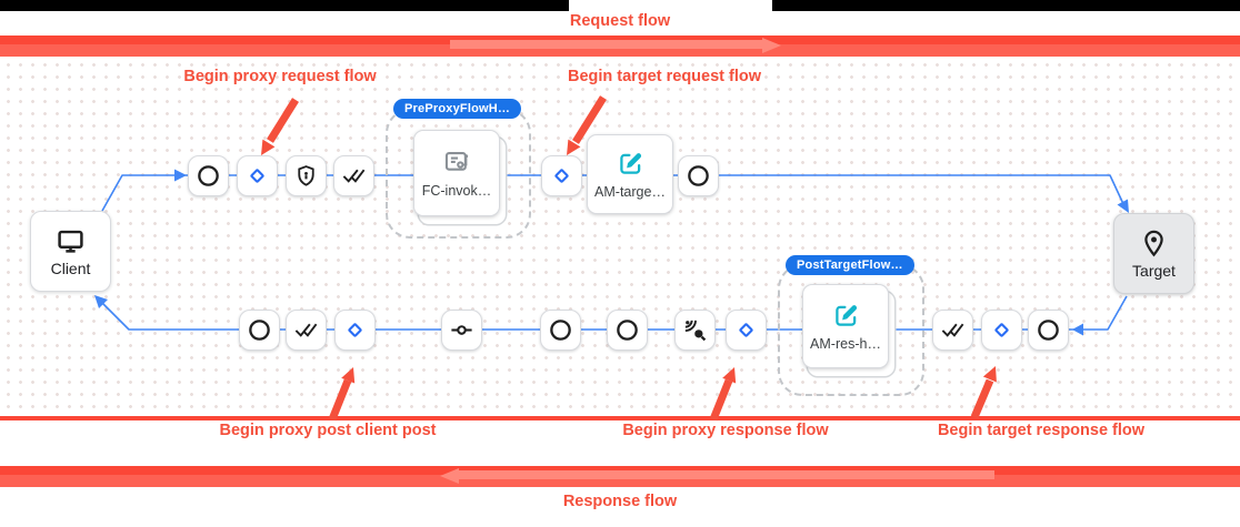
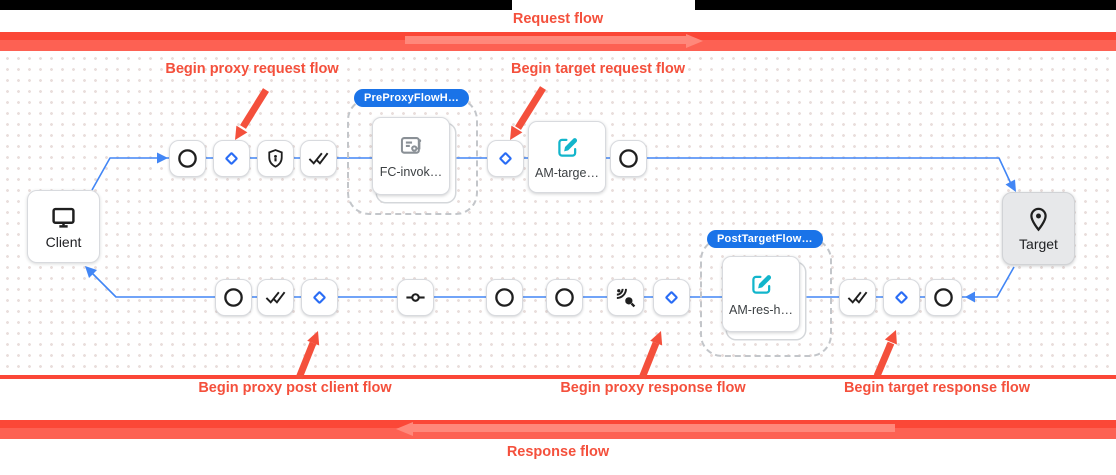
  Request flow
  Response flow
  PreProxyFlowH…
  PostTargetFlow…
  Client
  Target
  FC-invok…
  AM-targe…
  AM-res-h…
  Begin proxy request flow
  Begin target request flow
- Begin proxy post client post
+ Begin proxy post client flow
  Begin proxy response flow
  Begin target response flow
